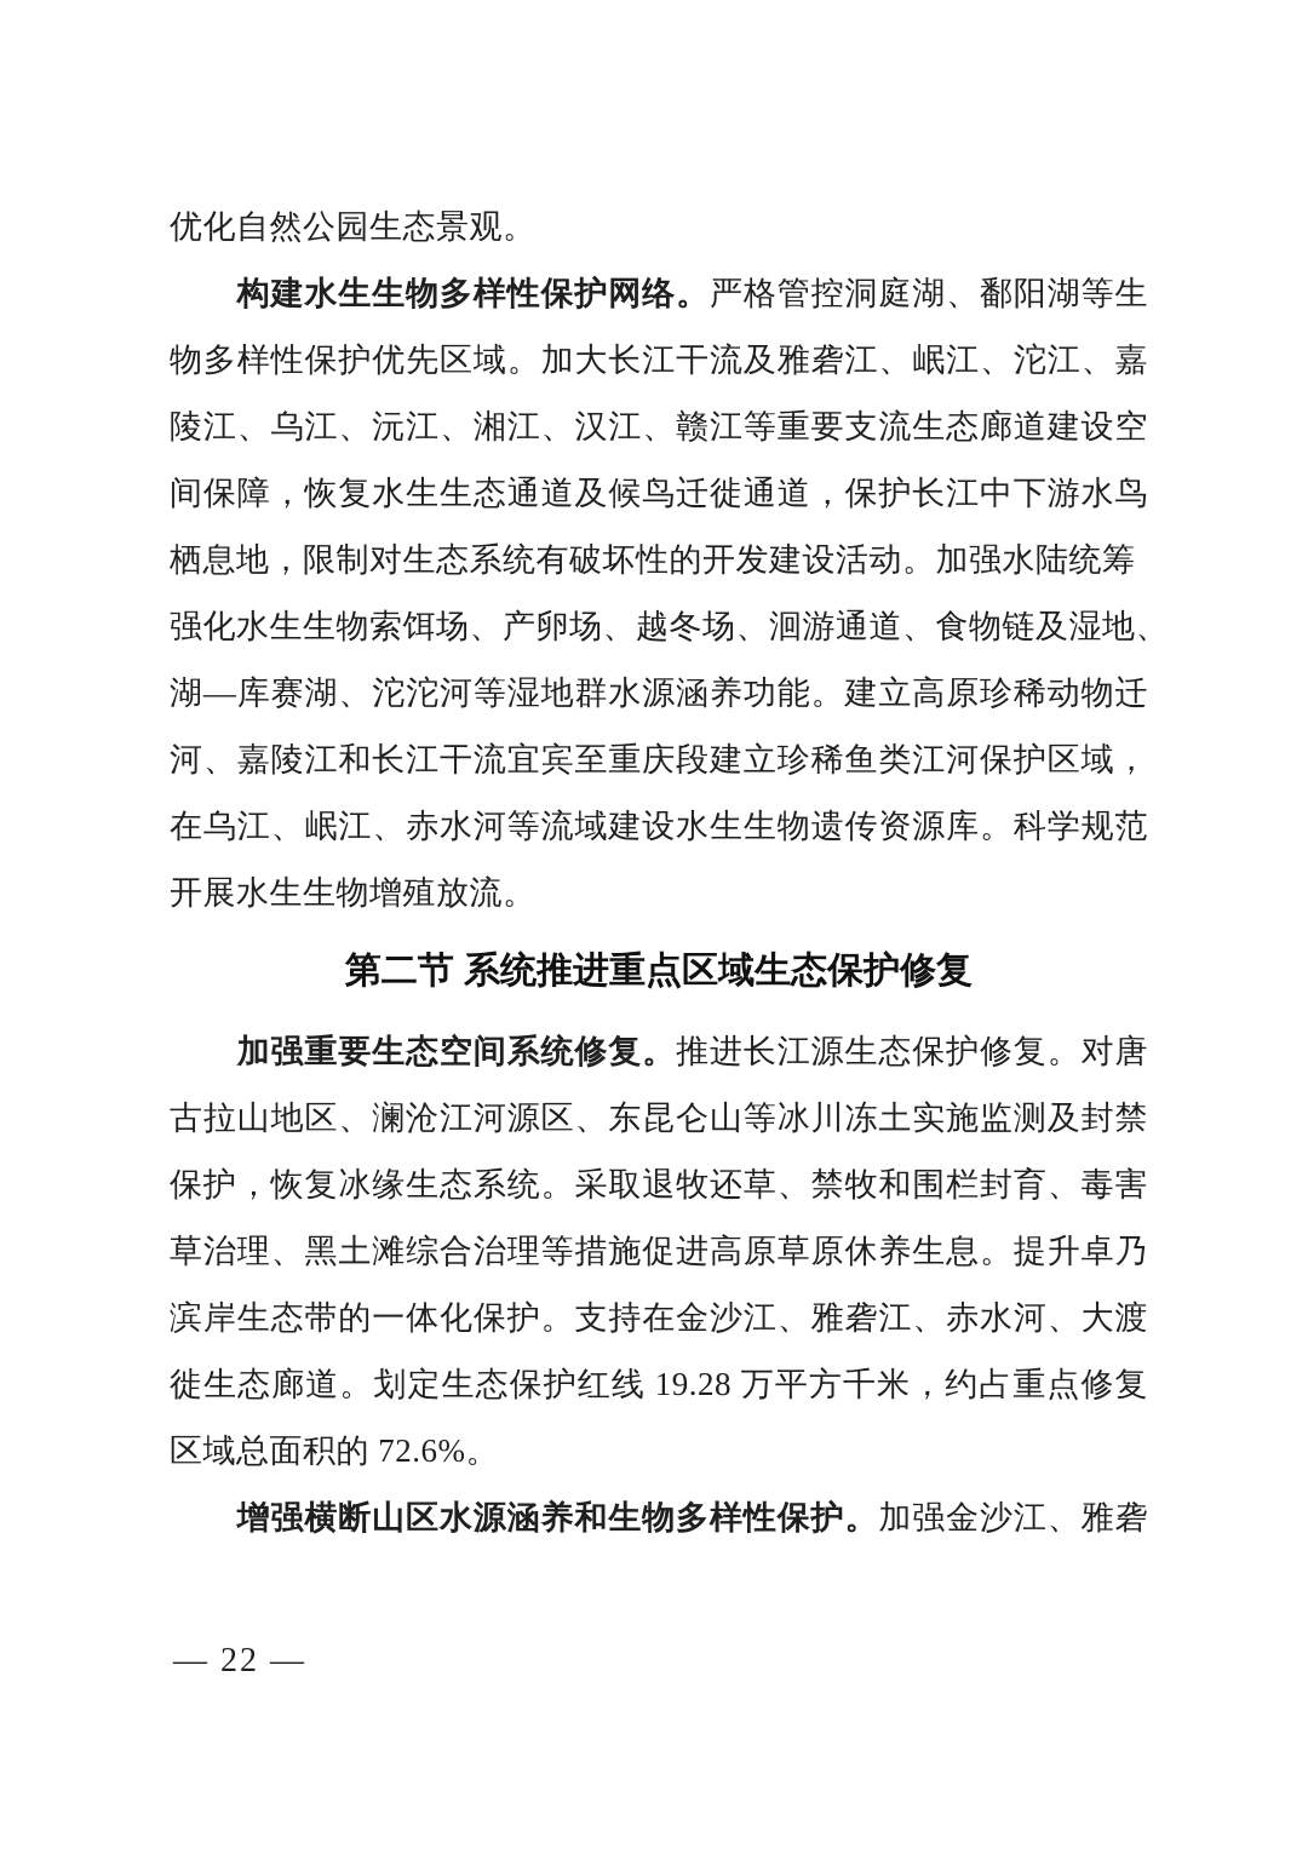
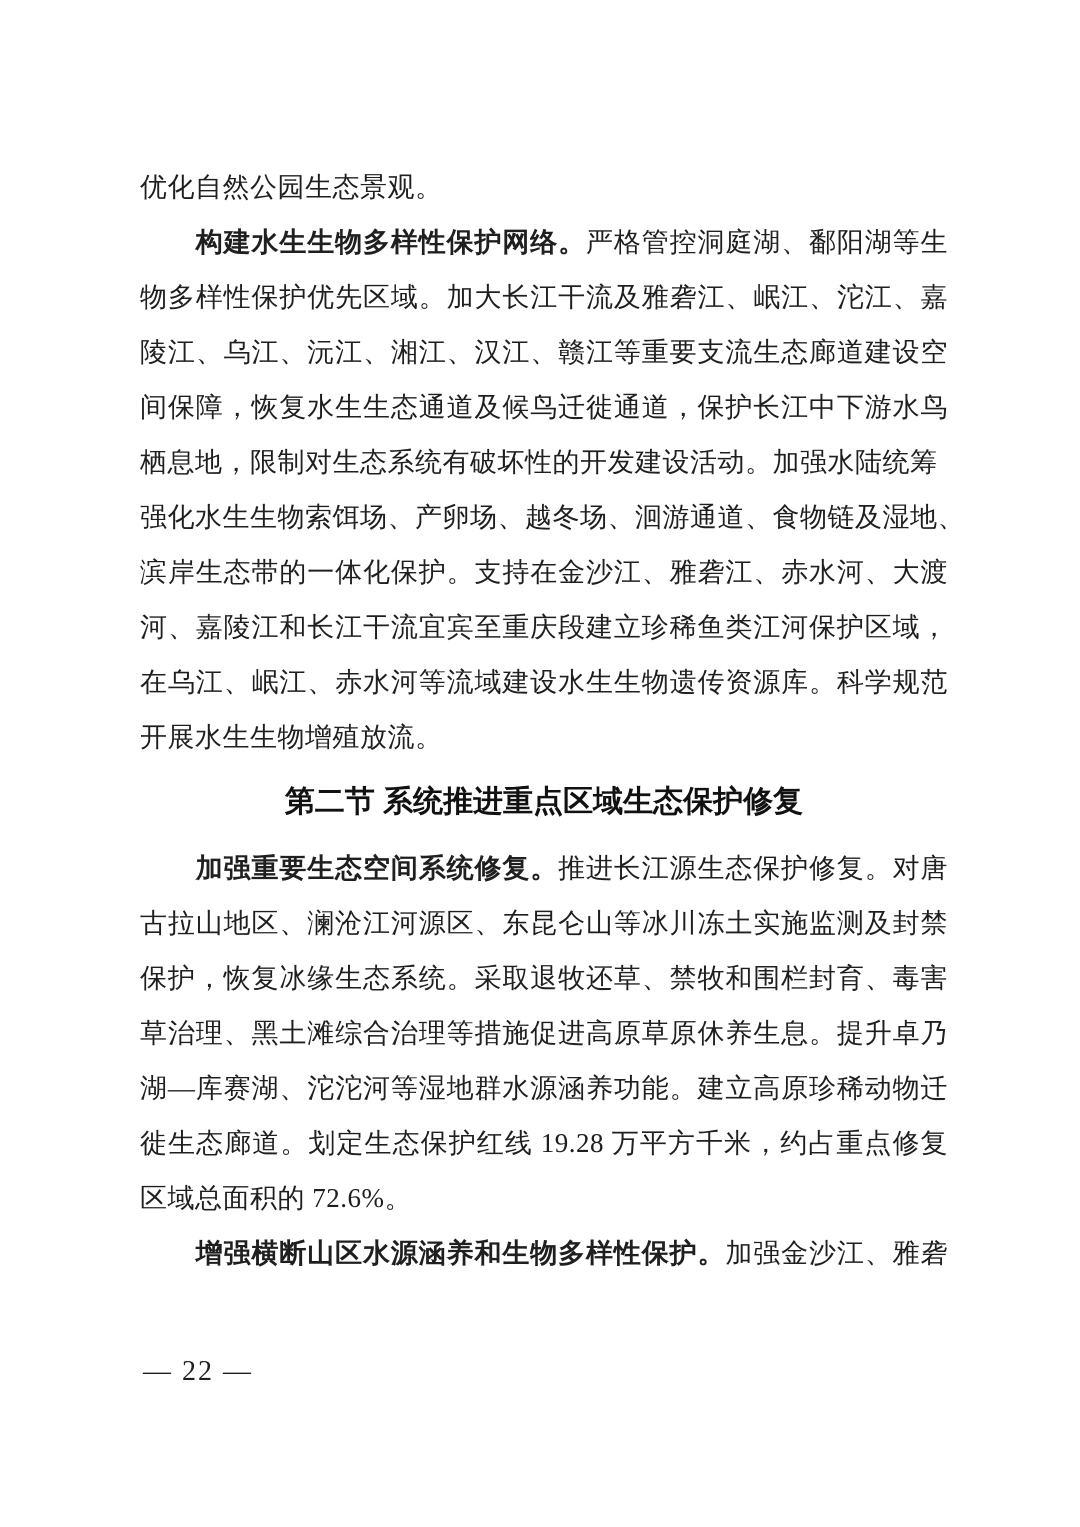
  优化自然公园生态景观。
  构建水生生物多样性保护网络。严格管控洞庭湖、鄱阳湖等生
  物多样性保护优先区域。加大长江干流及雅砻江、岷江、沱江、嘉
  陵江、乌江、沅江、湘江、汉江、赣江等重要支流生态廊道建设空
  间保障，恢复水生生态通道及候鸟迁徙通道，保护长江中下游水鸟
  栖息地，限制对生态系统有破坏性的开发建设活动。加强水陆统筹
  强化水生生物索饵场、产卵场、越冬场、洄游通道、食物链及湿地
- 湖—库赛湖、沱沱河等湿地群水源涵养功能。建立高原珍稀动物迁
+ 滨岸生态带的一体化保护。支持在金沙江、雅砻江、赤水河、大渡
  河、嘉陵江和长江干流宜宾至重庆段建立珍稀鱼类江河保护区域，
  在乌江、岷江、赤水河等流域建设水生生物遗传资源库。科学规范
  开展水生生物增殖放流。
  第二节 系统推进重点区域生态保护修复
  加强重要生态空间系统修复。推进长江源生态保护修复。对唐
  古拉山地区、澜沧江河源区、东昆仑山等冰川冻土实施监测及封禁
  保护，恢复冰缘生态系统。采取退牧还草、禁牧和围栏封育、毒害
  草治理、黑土滩综合治理等措施促进高原草原休养生息。提升卓乃
- 滨岸生态带的一体化保护。支持在金沙江、雅砻江、赤水河、大渡
+ 湖—库赛湖、沱沱河等湿地群水源涵养功能。建立高原珍稀动物迁
  徙生态廊道。划定生态保护红线 19.28 万平方千米，约占重点修复
  区域总面积的 72.6%。
  增强横断山区水源涵养和生物多样性保护。加强金沙江、雅砻
  — 22 —
